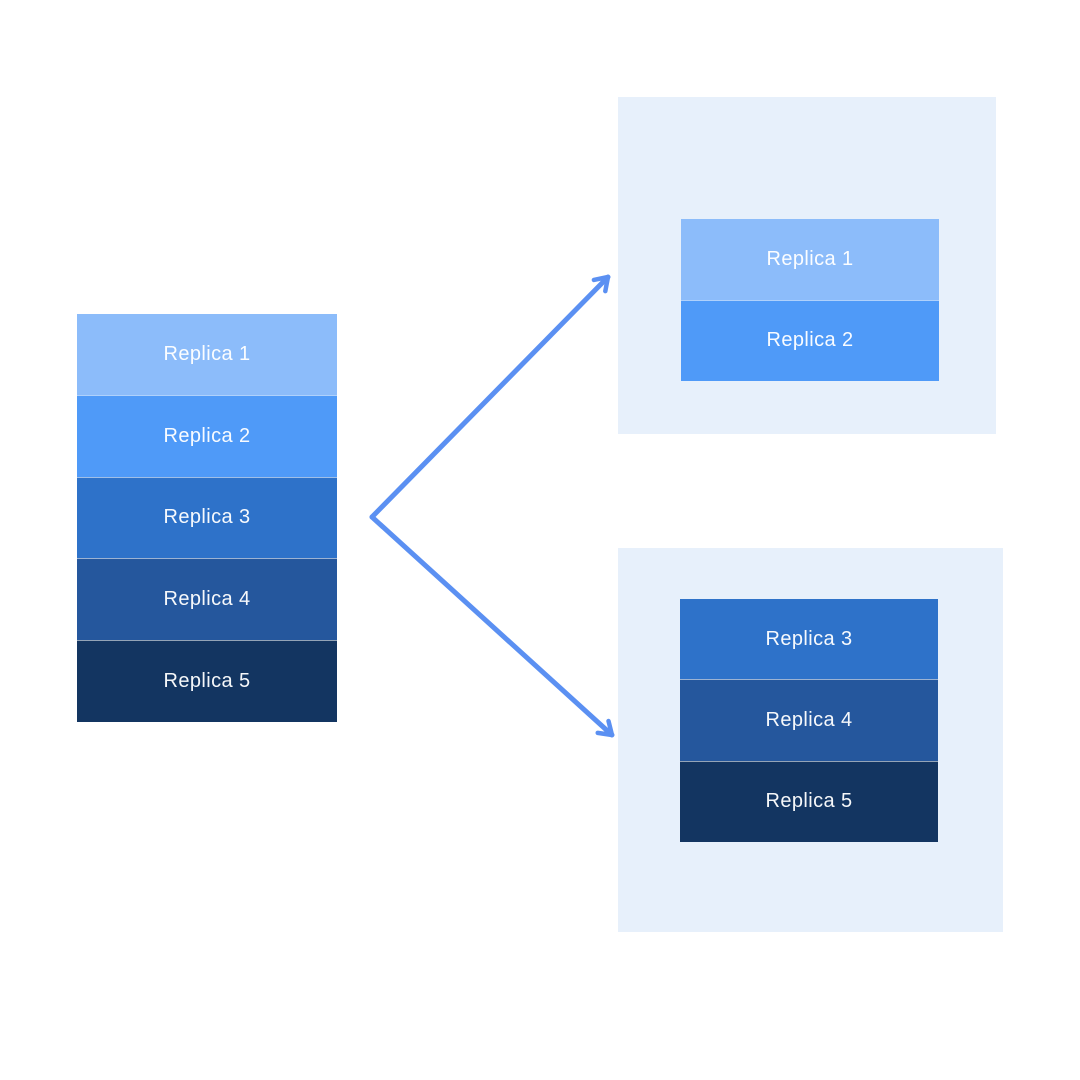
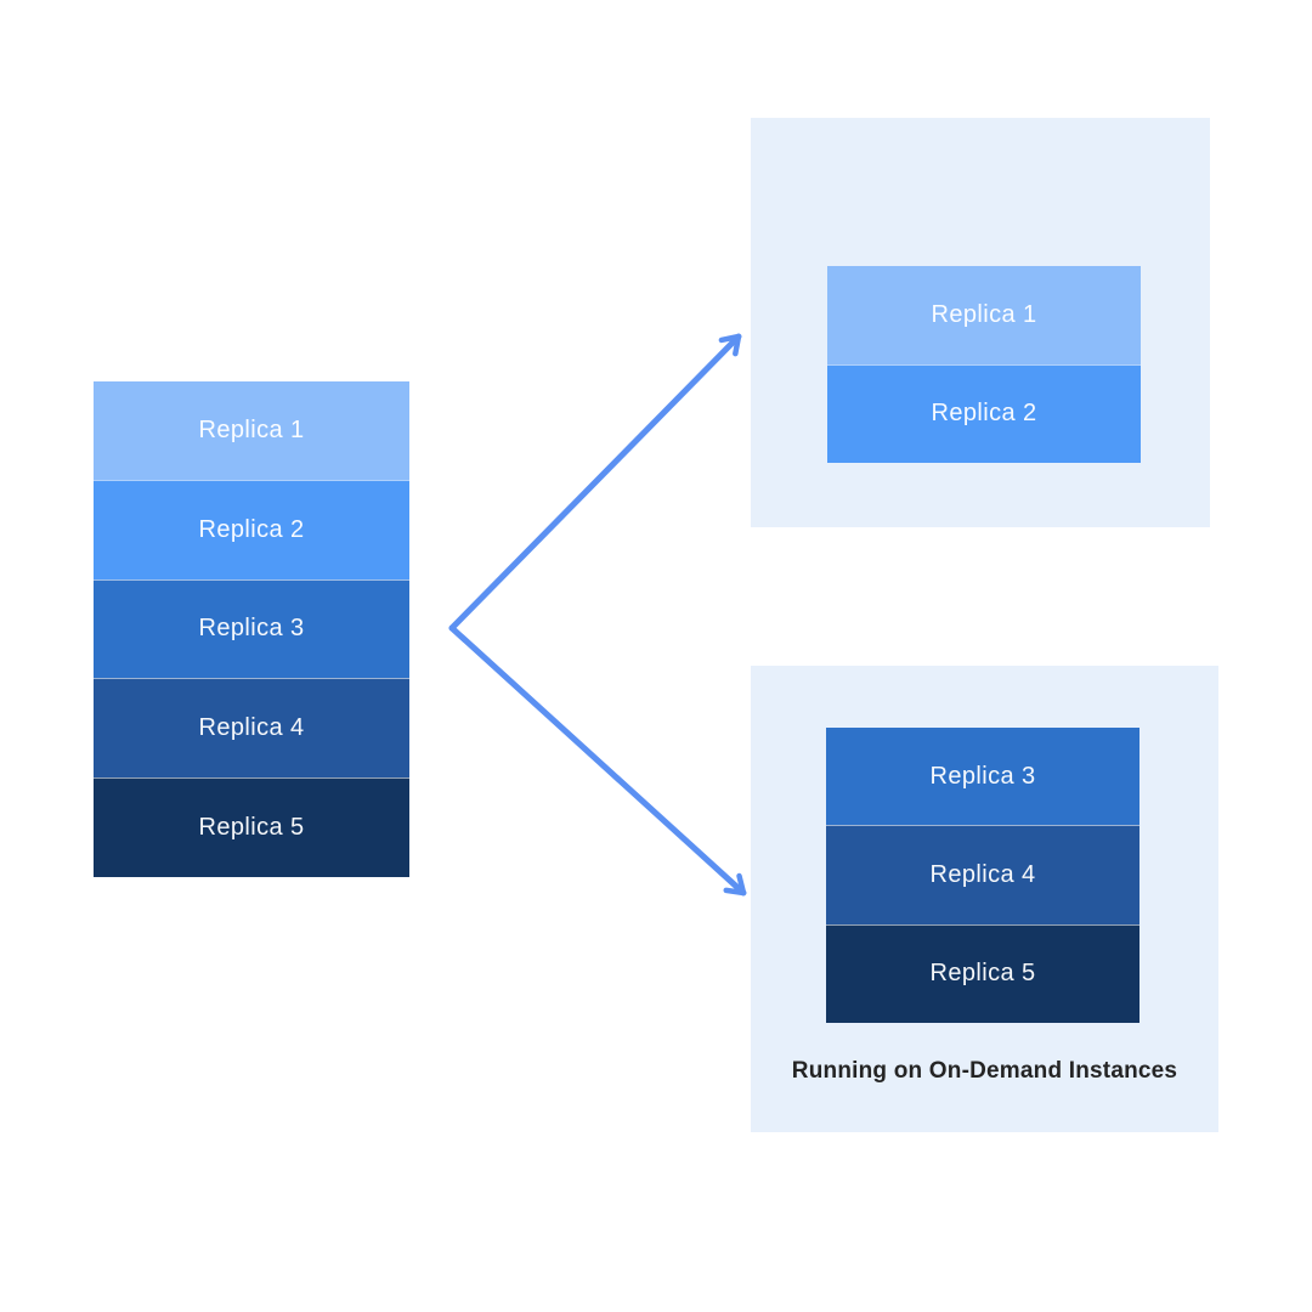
  Replica 1
  Replica 2
  Replica 3
  Replica 4
  Replica 5
  Replica 1
  Replica 2
  Replica 3
  Replica 4
  Replica 5
+ Running on On-Demand Instances
